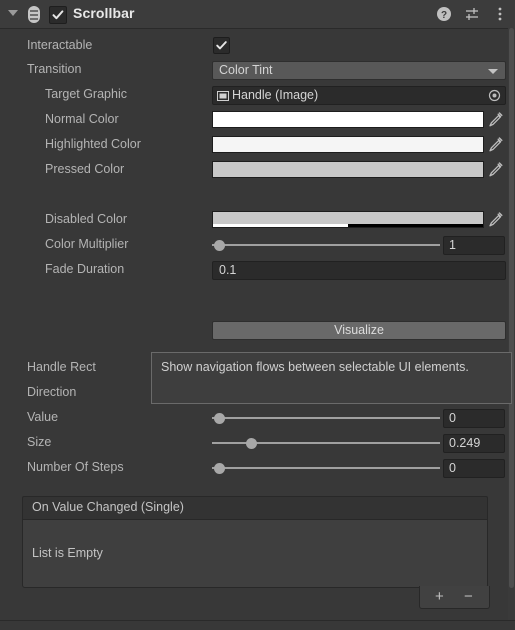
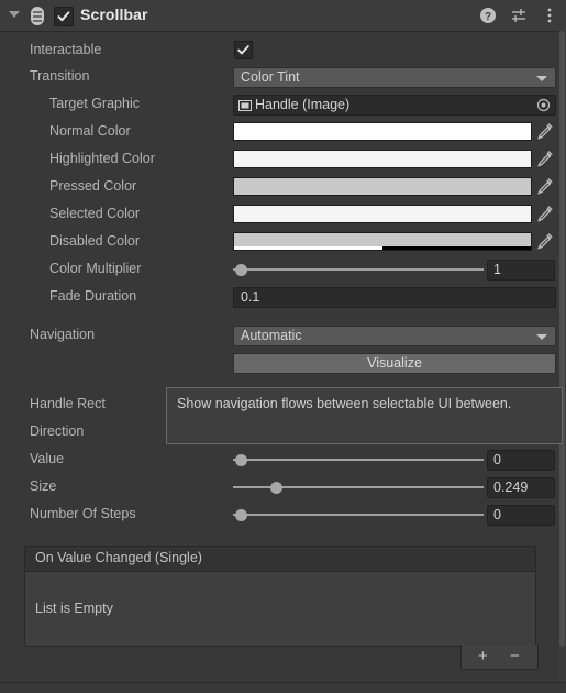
  Scrollbar
  ?
  Interactable
  Transition
  Color Tint
  Target Graphic
  Handle (Image)
  Normal Color
  Highlighted Color
  Pressed Color
+ Selected Color
  Disabled Color
  Color Multiplier
  1
  Fade Duration
  0.1
+ Navigation
+ Automatic
  Visualize
  Handle Rect
  Direction
  Value
  0
  Size
  0.249
  Number Of Steps
  0
- Show navigation flows between selectable UI elements.
+ Show navigation flows between selectable UI between.
  On Value Changed (Single)
  List is Empty
  +
  −
